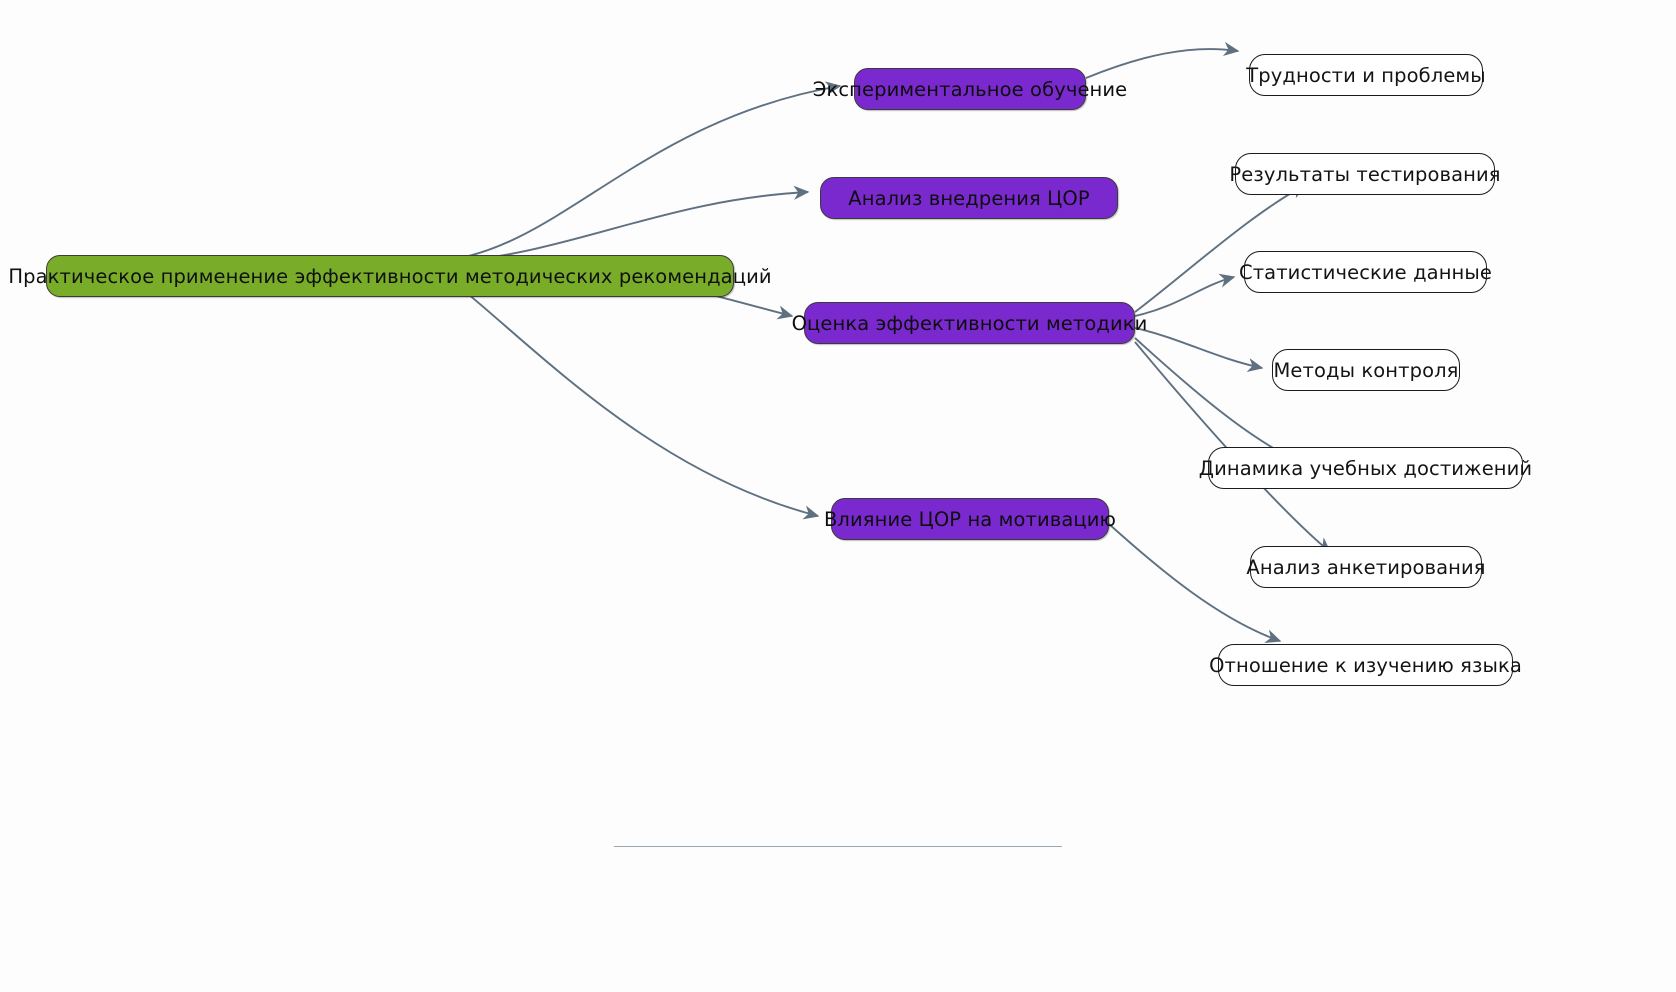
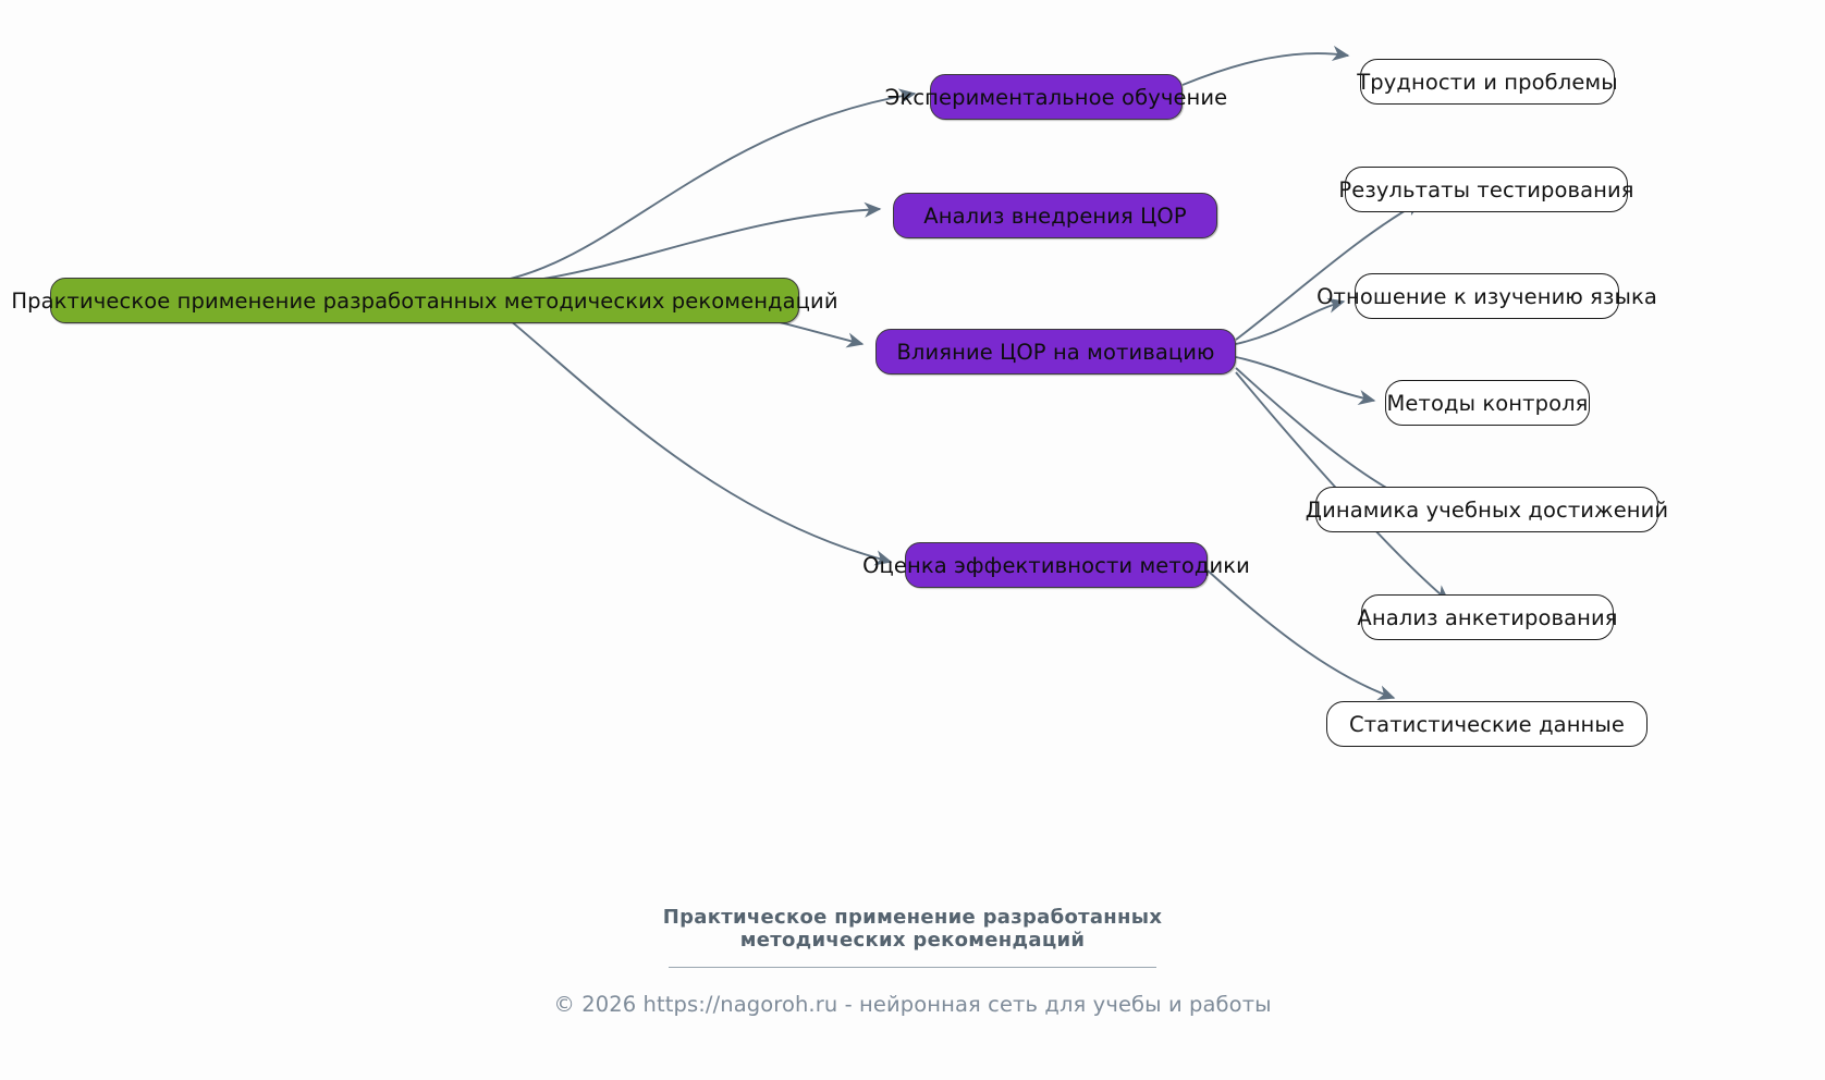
- Практическое применение эффективности методических рекомендаций
+ Практическое применение разработанных методических рекомендаций
  Экспериментальное обучение
  Трудности и проблемы
  Анализ внедрения ЦОР
- Оценка эффективности методики
+ Влияние ЦОР на мотивацию
  Результаты тестирования
- Статистические данные
+ Отношение к изучению языка
  Методы контроля
  Динамика учебных достижений
  Анализ анкетирования
- Влияние ЦОР на мотивацию
+ Оценка эффективности методики
- Отношение к изучению языка
+ Статистические данные
+ Практическое применение разработанных
+ методических рекомендаций
+ © 2026 https://nagoroh.ru - нейронная сеть для учебы и работы
